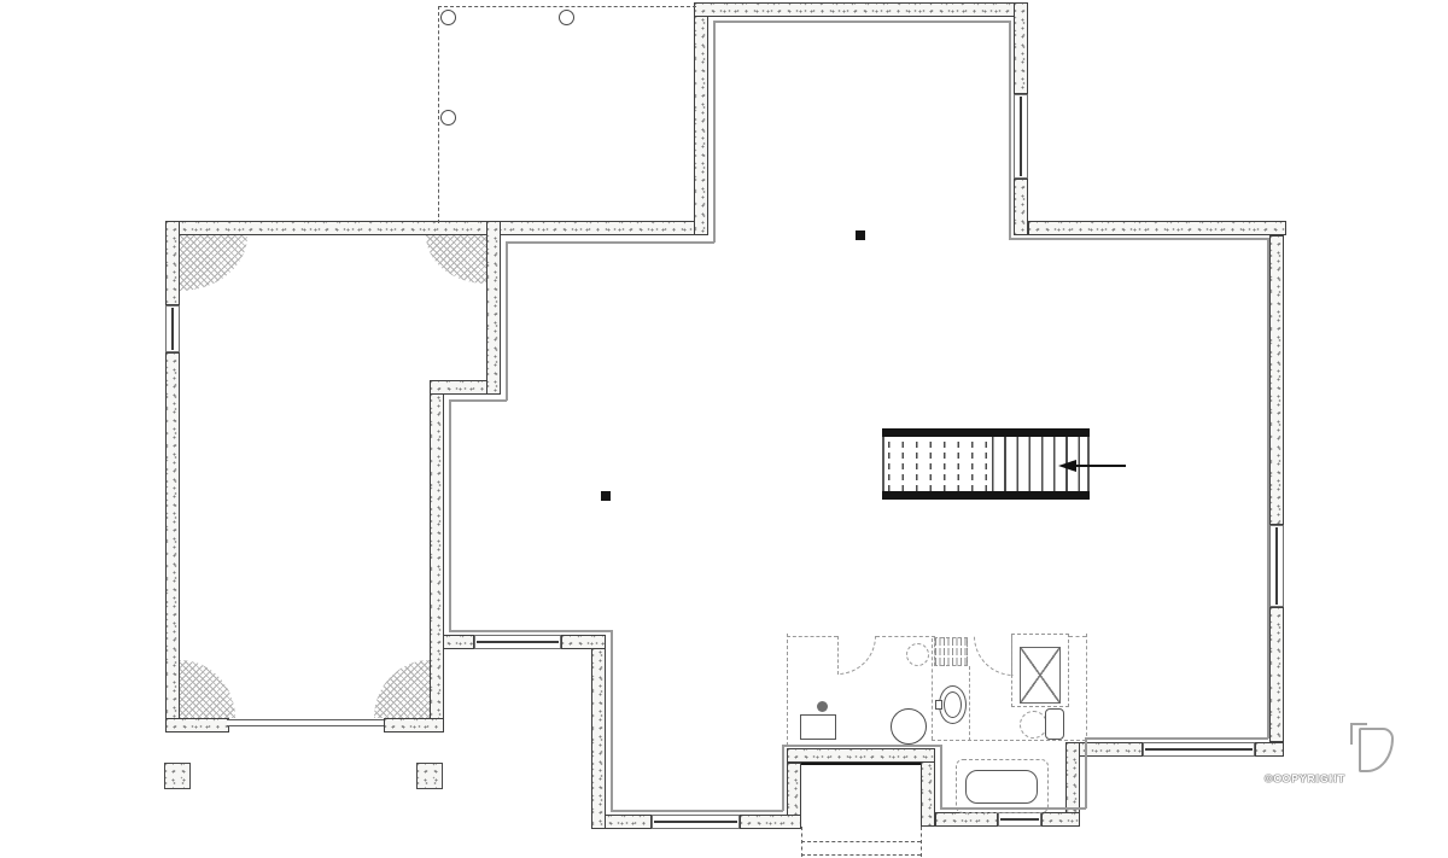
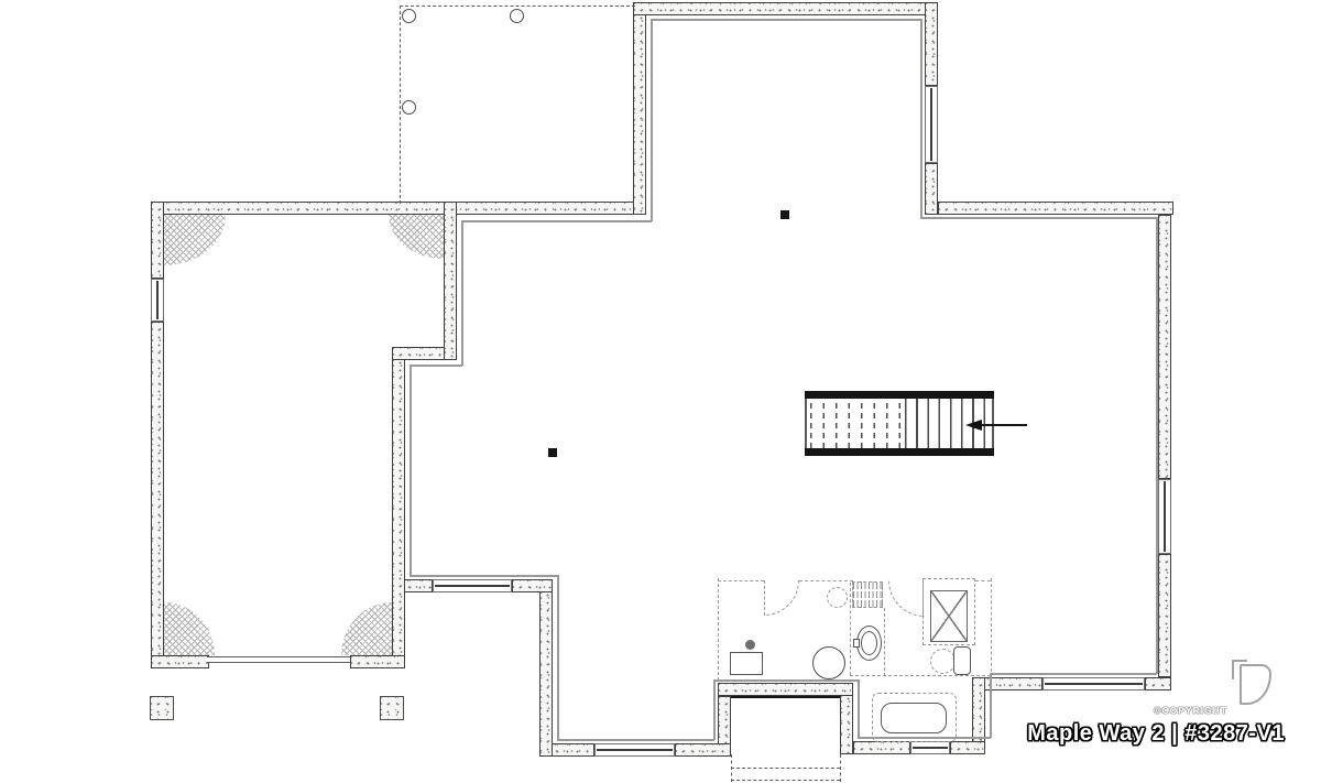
  ©COPYRIGHT
+ Maple Way 2 | #3287-V1
